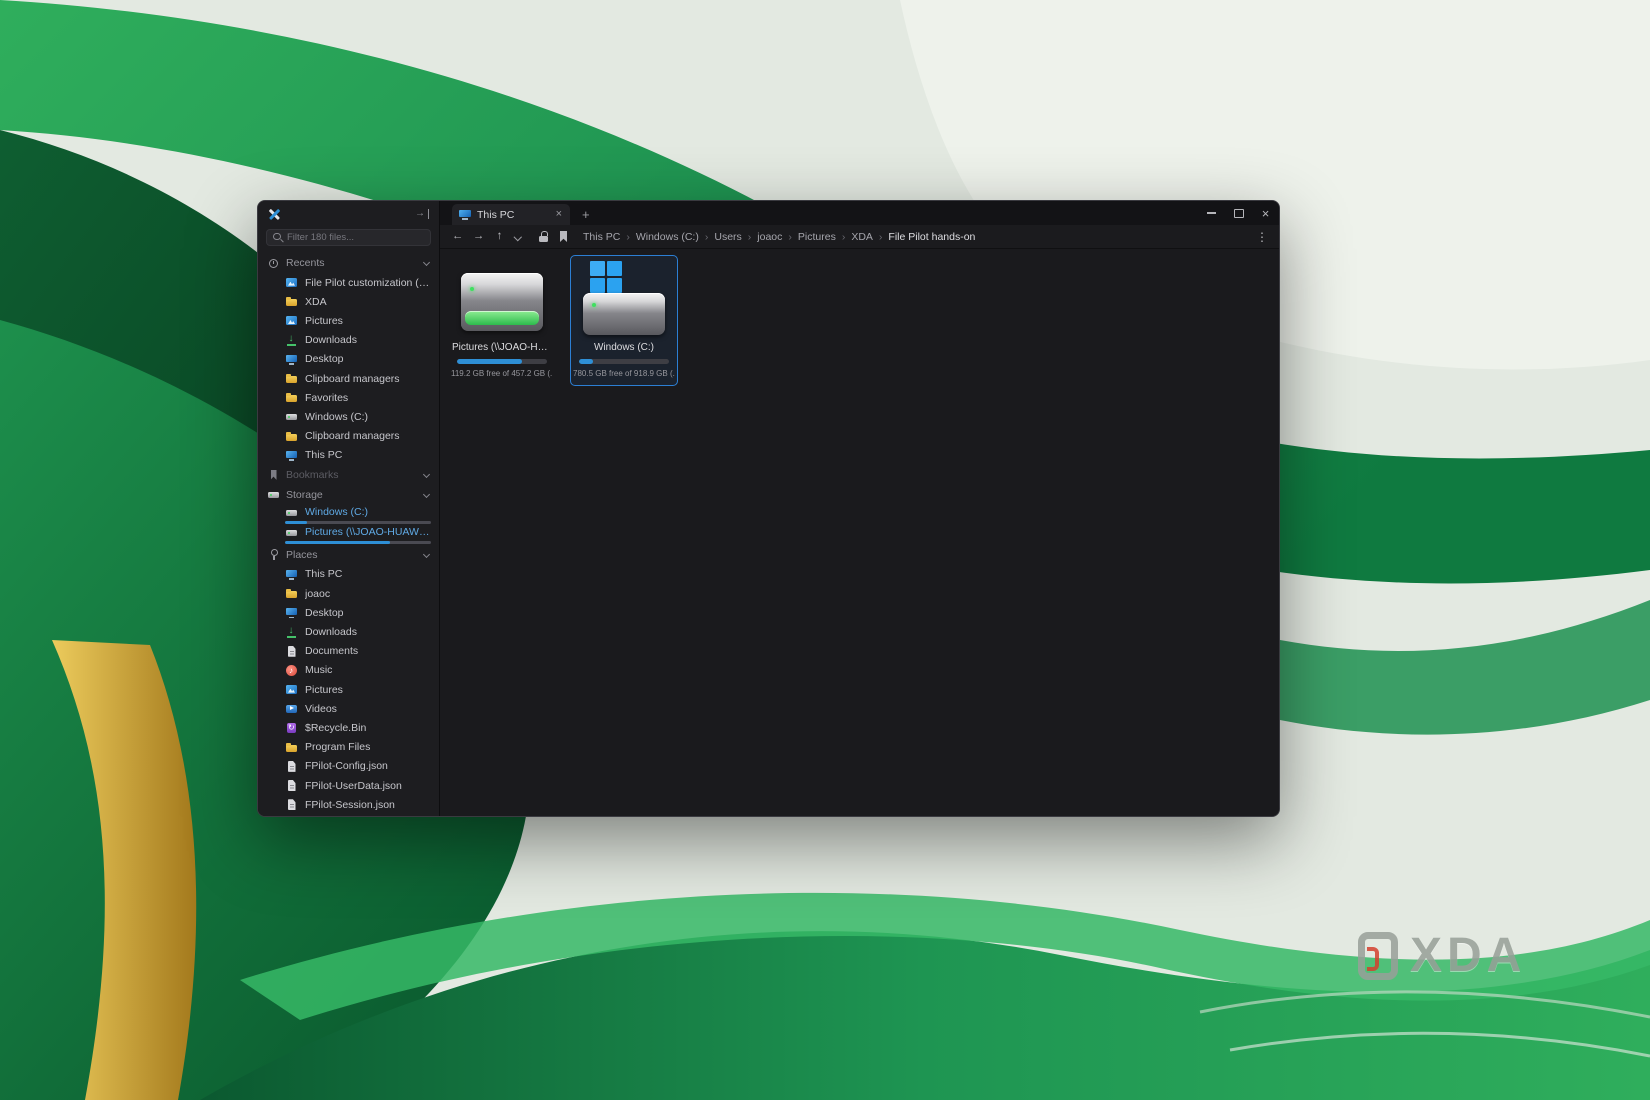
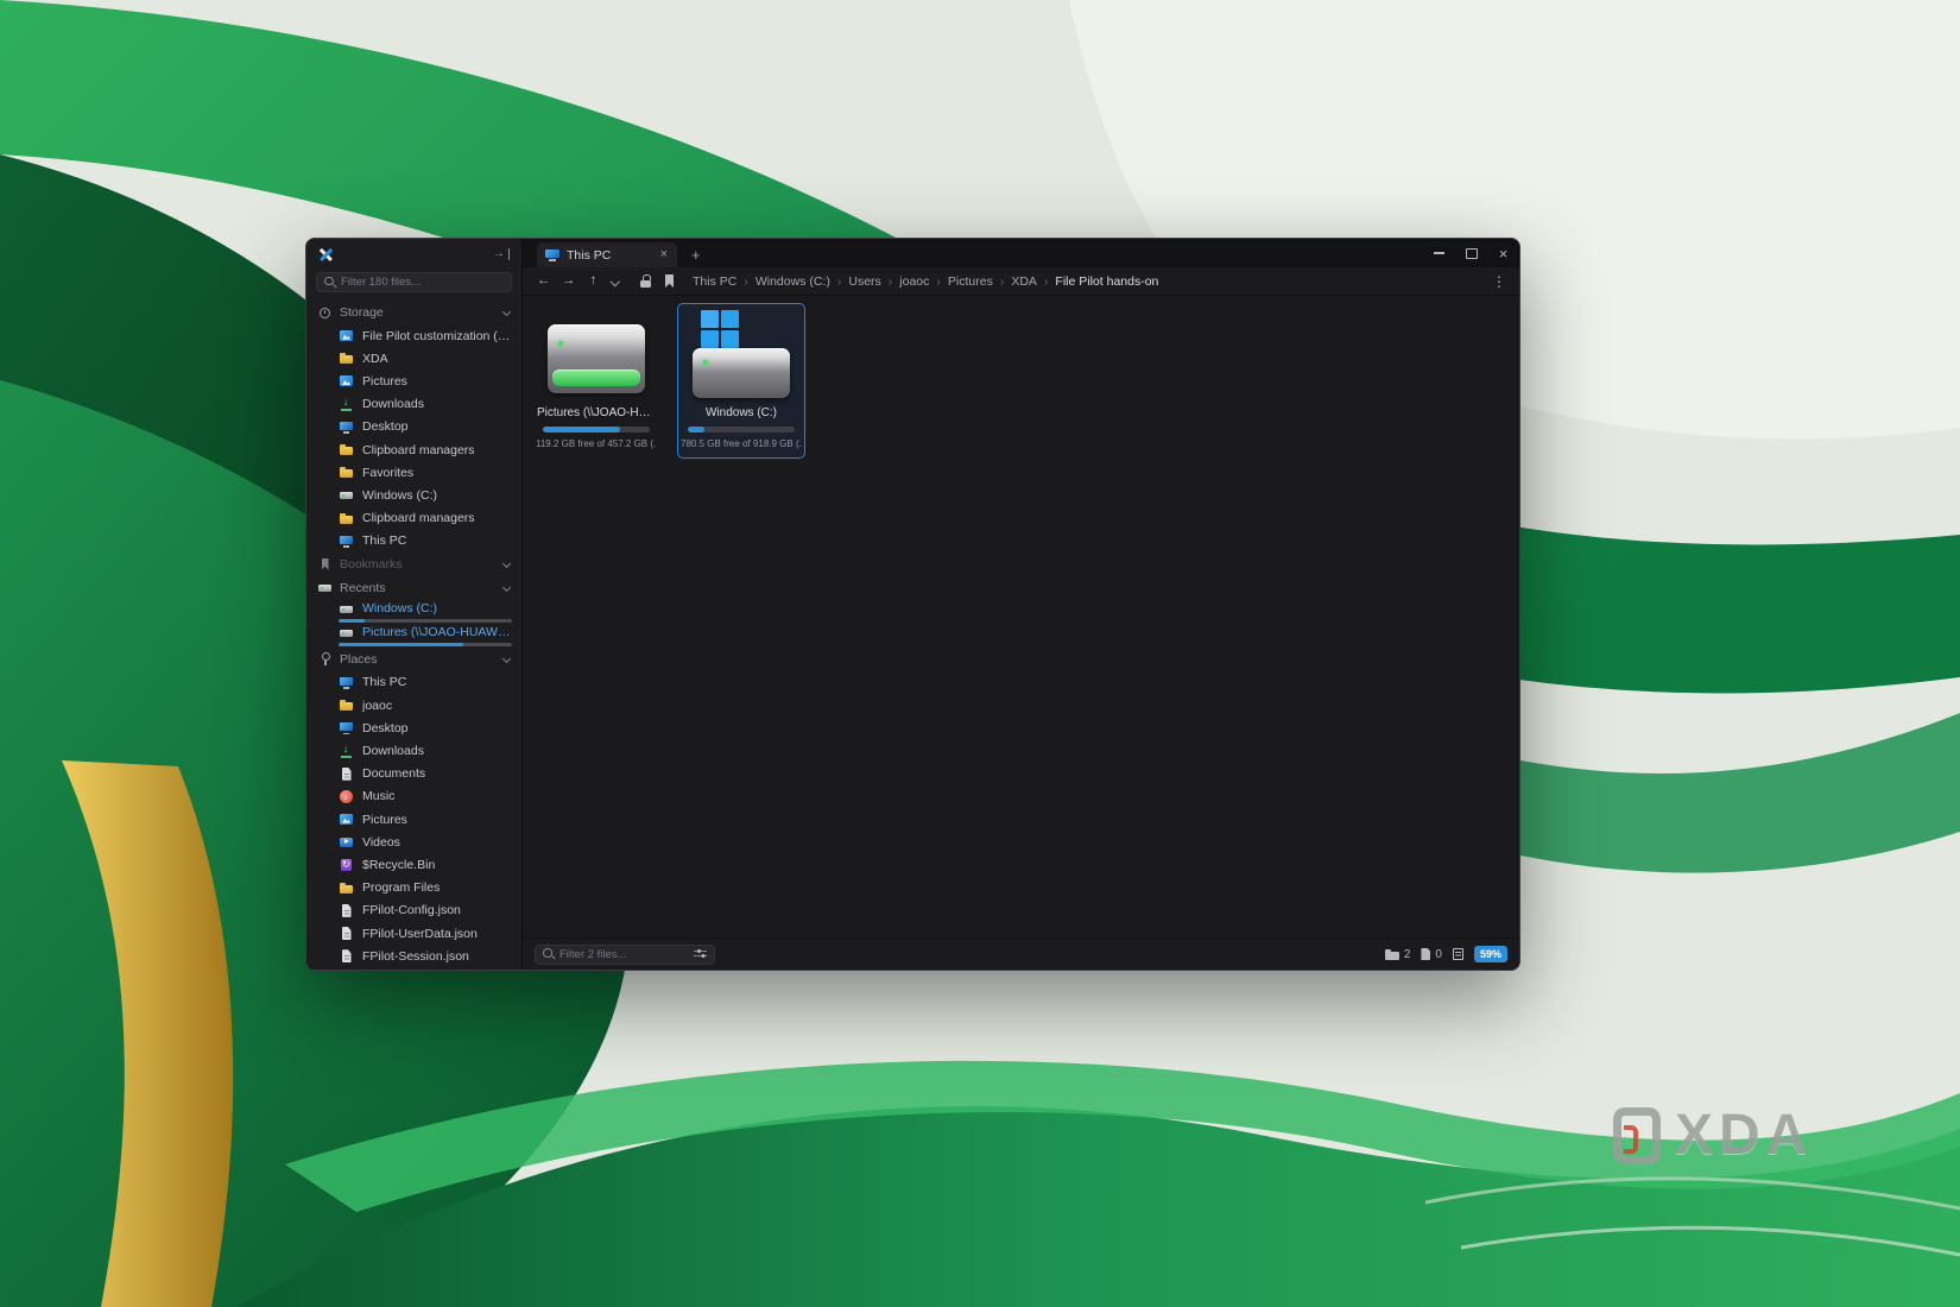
  XDA
  Filter 180 files...
- Recents
+ Storage
  File Pilot customization (5).p
  XDA
  Pictures
  Downloads
  Desktop
  Clipboard managers
  Favorites
  Windows (C:)
  Clipboard managers
  This PC
  Bookmarks
- Storage
+ Recents
  Windows (C:)
  Pictures (\\JOAO-HUAWEIX
  Places
  This PC
  joaoc
  Desktop
  Downloads
  Documents
  Music
  Pictures
  Videos
  $Recycle.Bin
  Program Files
  FPilot-Config.json
  FPilot-UserData.json
  FPilot-Session.json
  This PC
  ×
  +
  ×
  ←
  →
  ↑
  This PC
  Windows (C:)
  Users
  joaoc
  Pictures
  XDA
  File Pilot hands-on
  ⋮
  Pictures (\\JOAO-HUA
  119.2 GB free of 457.2 GB (.
  Windows (C:)
  780.5 GB free of 918.9 GB (.
+ Filter 2 files...
+ 2
+ 0
+ 59%
